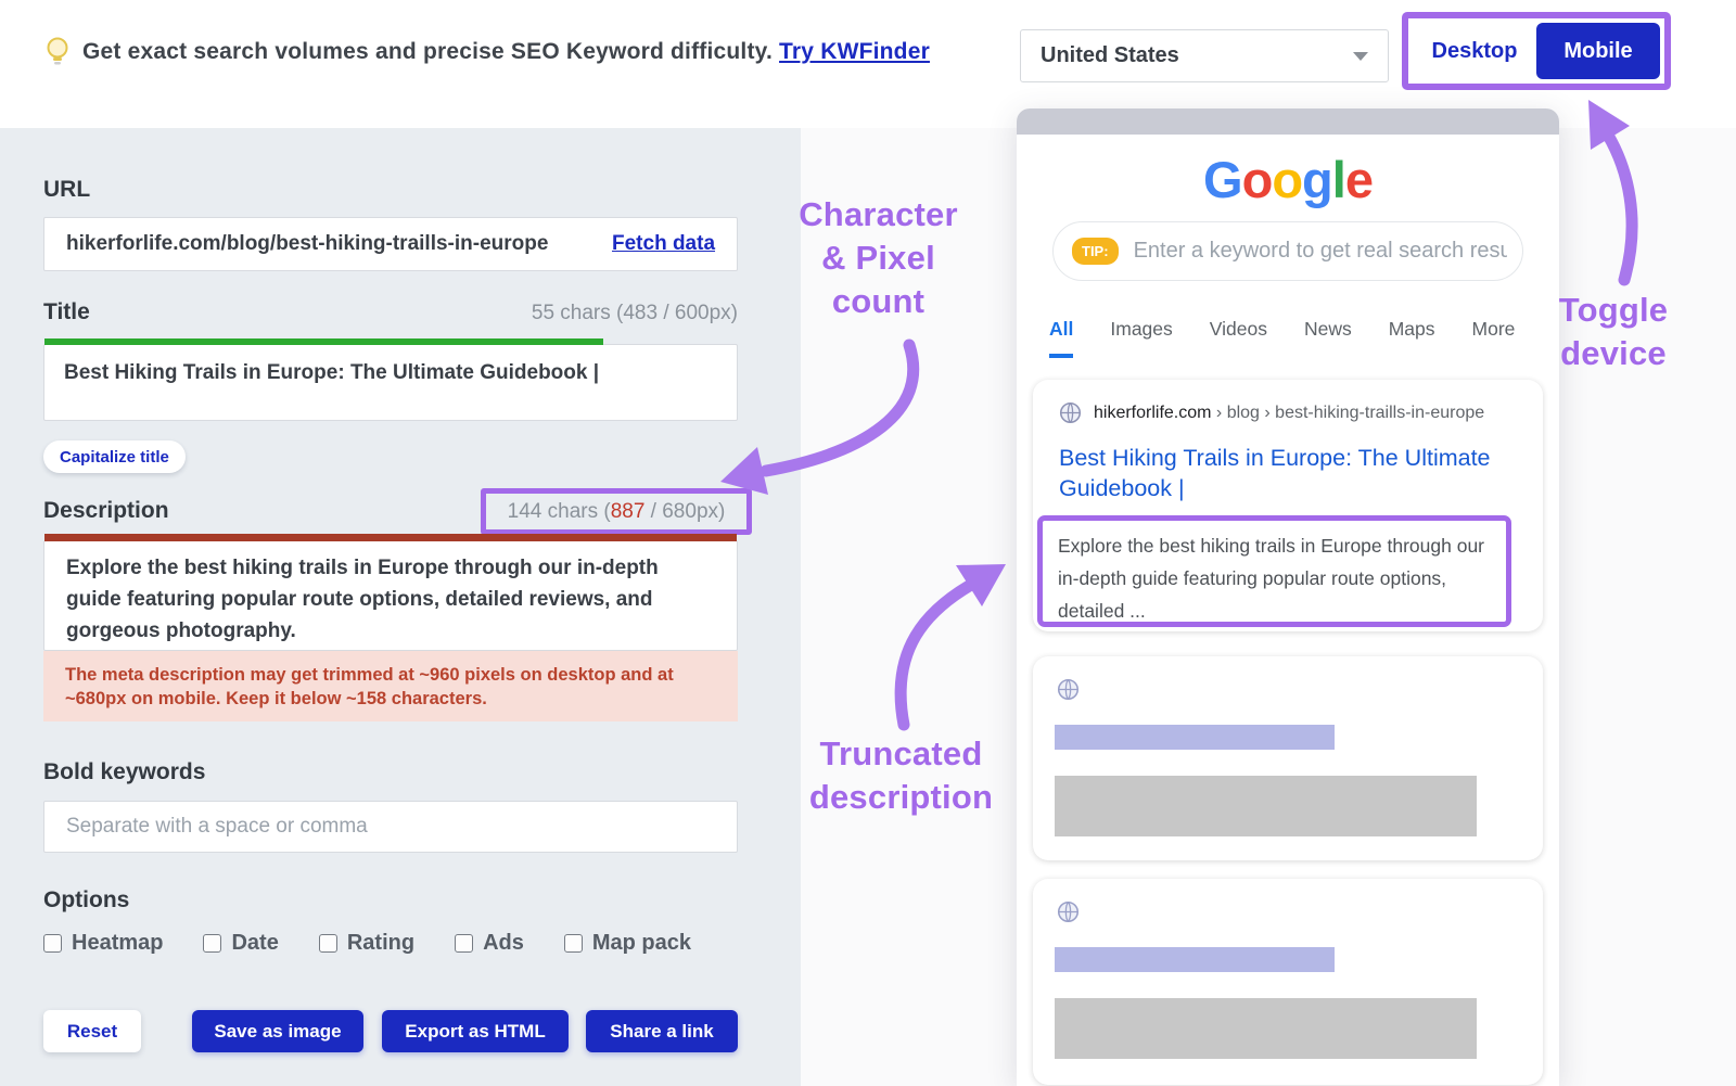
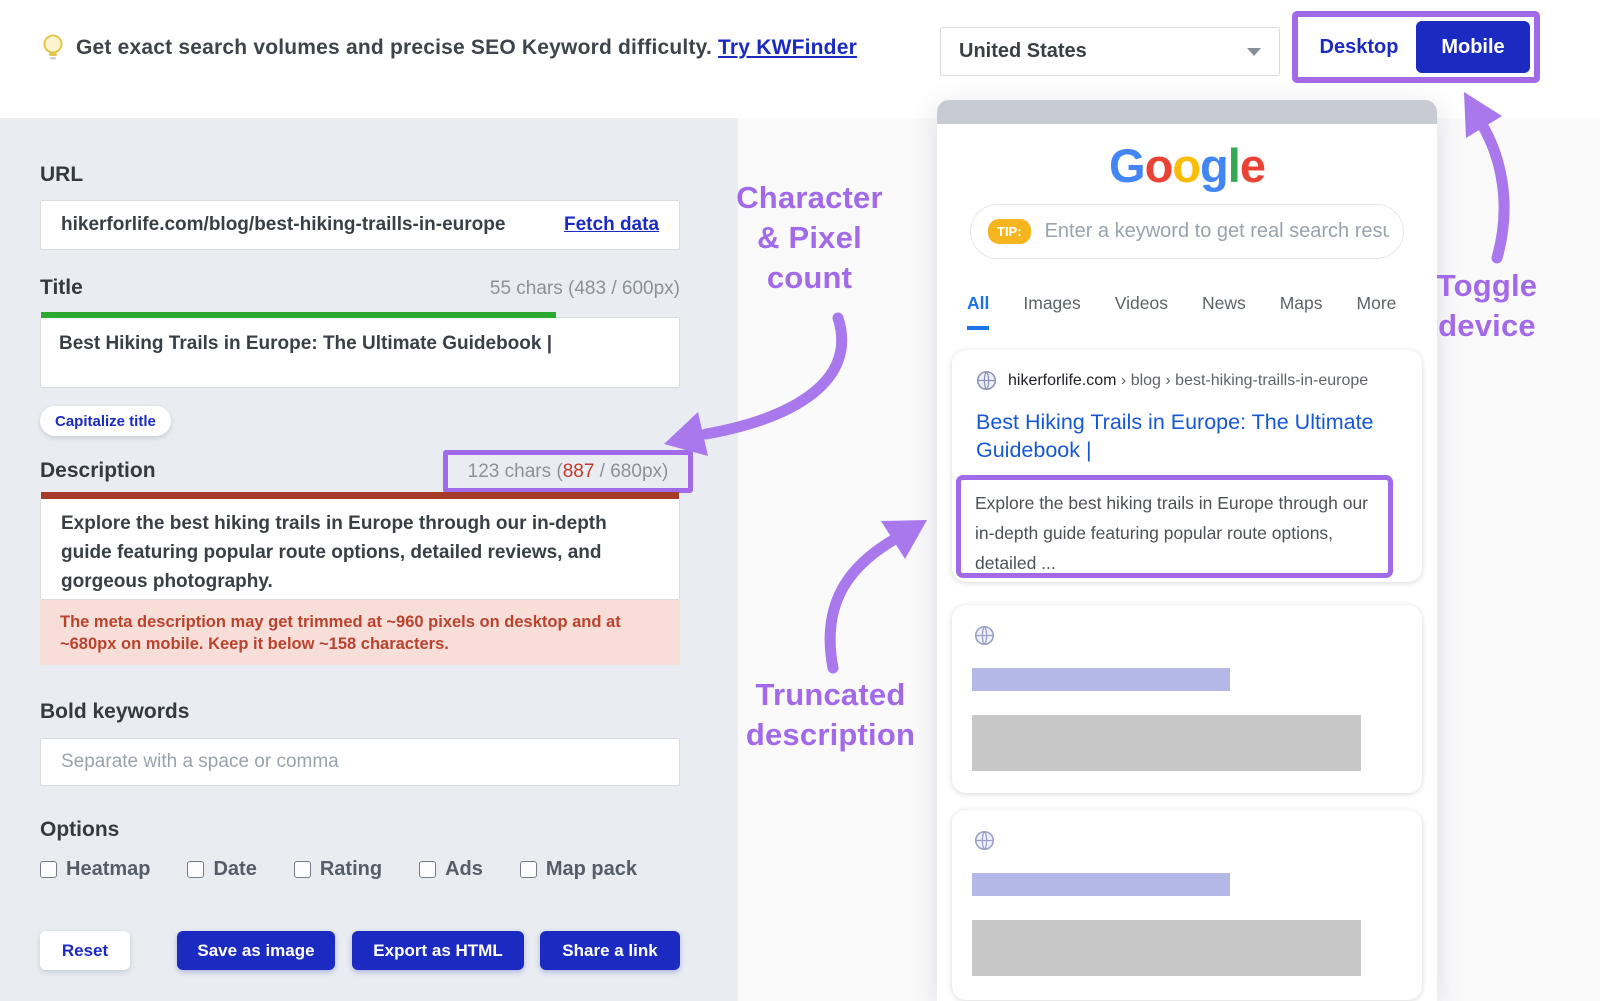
  Get exact search volumes and precise SEO Keyword difficulty. Try KWFinder
  United States
  Desktop
  Mobile
  URL
  hikerforlife.com/blog/best-hiking-traills-in-europe
  Fetch data
  Title
  55 chars (483 / 600px)
  Best Hiking Trails in Europe: The Ultimate Guidebook |
  Capitalize title
  Description
- 144 chars (
+ 123 chars (
  887
  / 680px)
  The meta description may get trimmed at ~960 pixels on desktop and at ~680px on mobile. Keep it below ~158 characters.
  Bold keywords
  Separate with a space or comma
  Options
  Heatmap
  Date
  Rating
  Ads
  Map pack
  Reset
  Save as image
  Export as HTML
  Share a link
  Google
  TIP:
  Enter a keyword to get real search resu
  All
  Images
  Videos
  News
  Maps
  More
  hikerforlife.com › blog › best-hiking-traills-in-europe
  Best Hiking Trails in Europe: The Ultimate Guidebook |
  Explore the best hiking trails in Europe through our in-depth guide featuring popular route options, detailed ...
  Character
  & Pixel
  count
  Truncated
  description
  Toggle
  device
